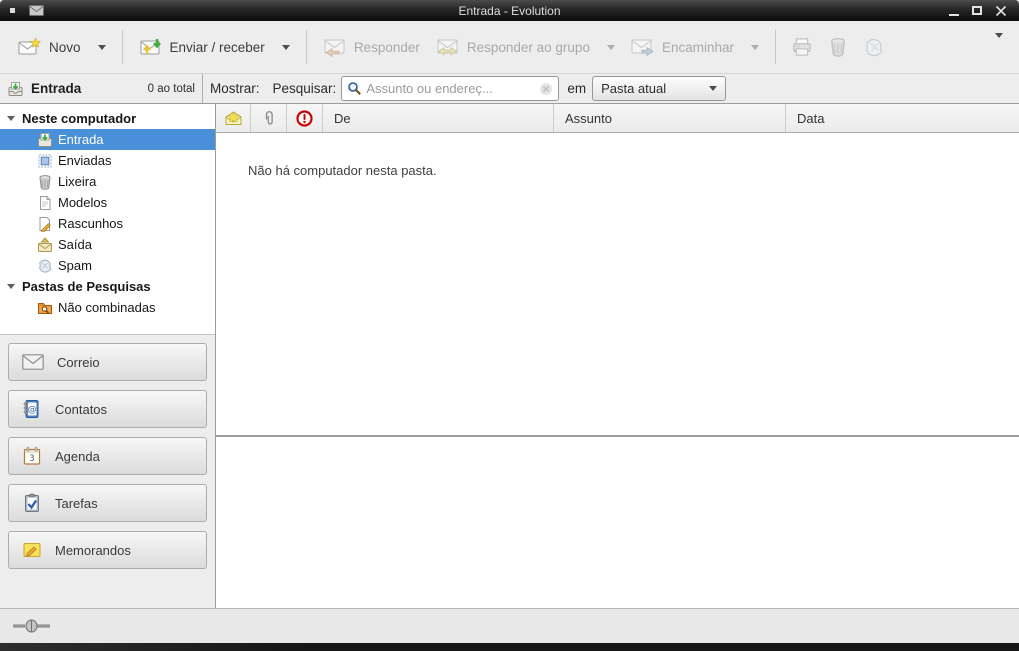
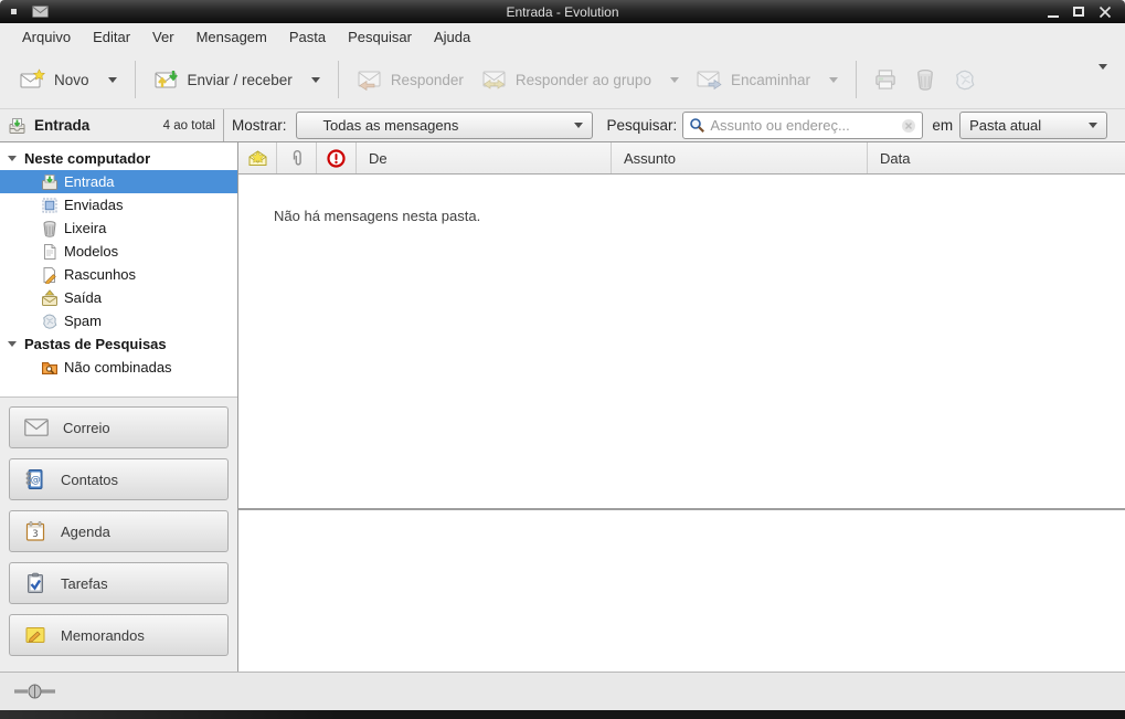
  Entrada - Evolution
+ Arquivo
+ Editar
+ Ver
+ Mensagem
+ Pasta
+ Pesquisar
+ Ajuda
  Novo
  Enviar / receber
  Responder
  Responder ao grupo
  Encaminhar
  Entrada
- 0 ao total
+ 4 ao total
  Mostrar:
+ Todas as mensagens
  Pesquisar:
  Assunto ou endereç...
  em
  Pasta atual
  Neste computador
  Entrada
  Enviadas
  Lixeira
  Modelos
  Rascunhos
  Saída
  Spam
  Pastas de Pesquisas
  Não combinadas
  Correio
  @
  Contatos
  3
  Agenda
  Tarefas
  Memorandos
  De
  Assunto
  Data
- Não há computador nesta pasta.
+ Não há mensagens nesta pasta.
